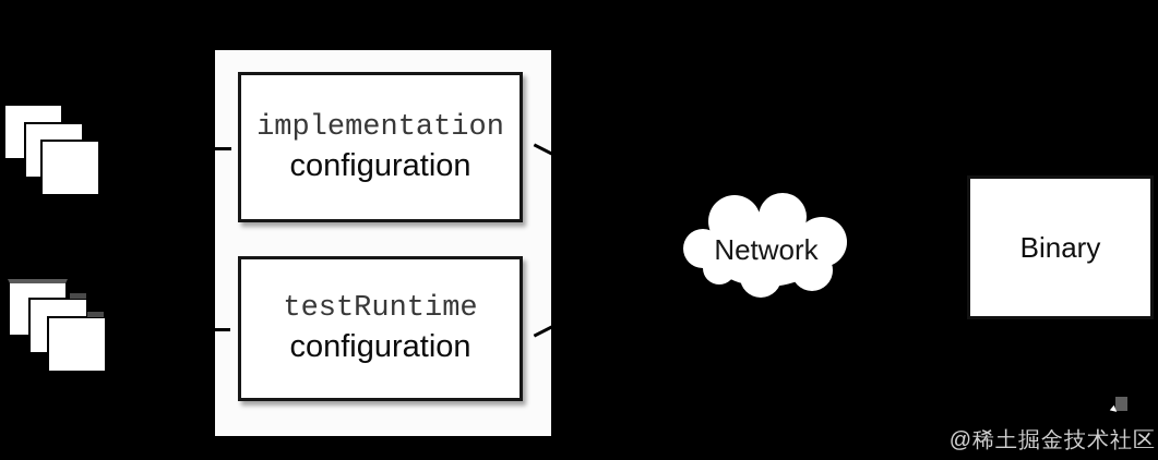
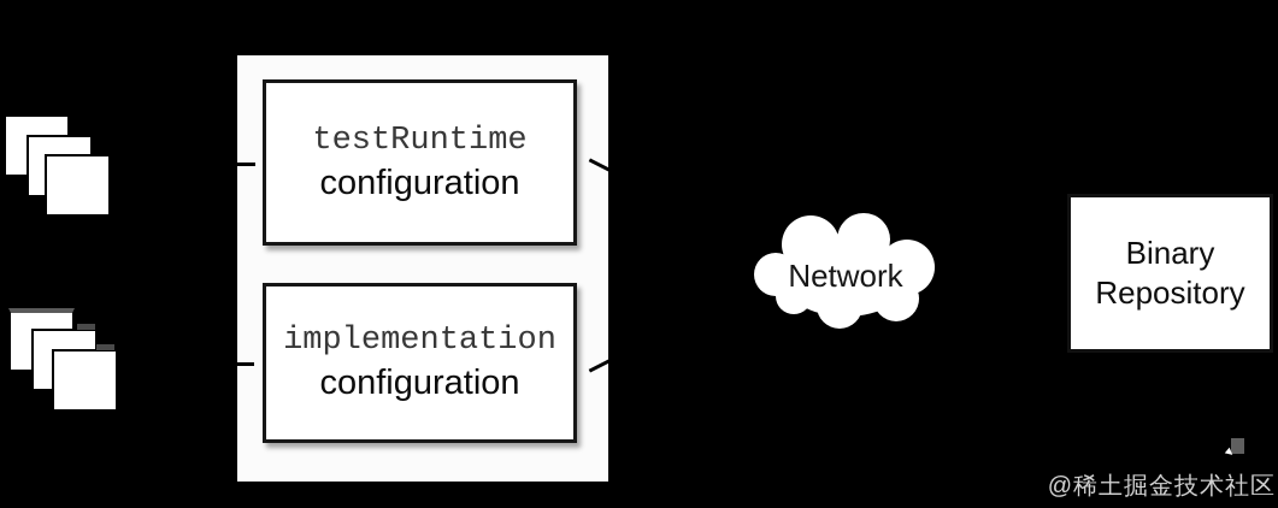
- implementation
+ testRuntime
  configuration
- testRuntime
+ implementation
  configuration
  Network
  Binary
+ Repository
  @稀土掘金技术社区
